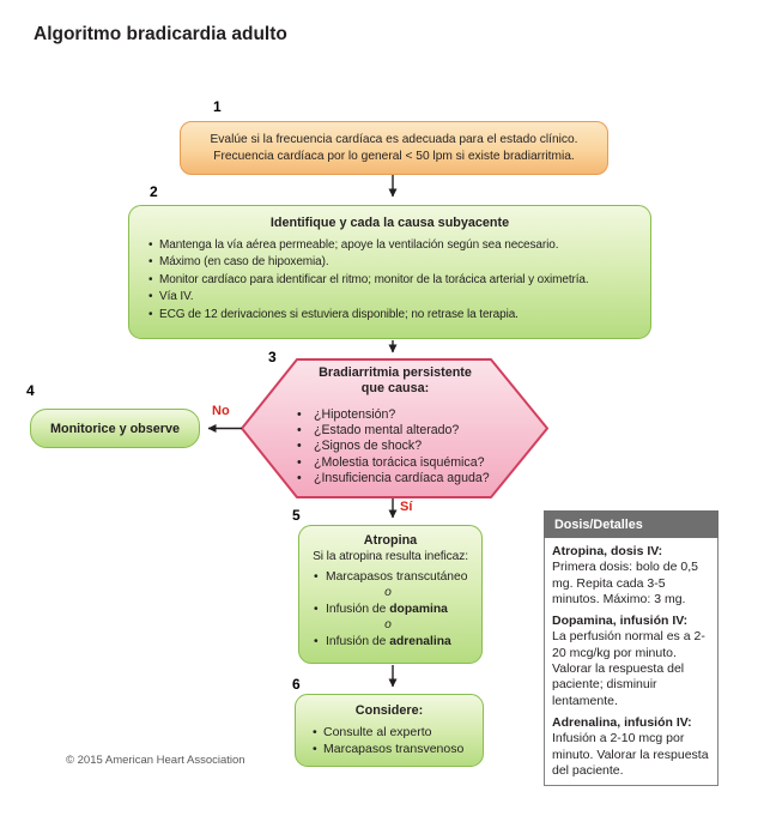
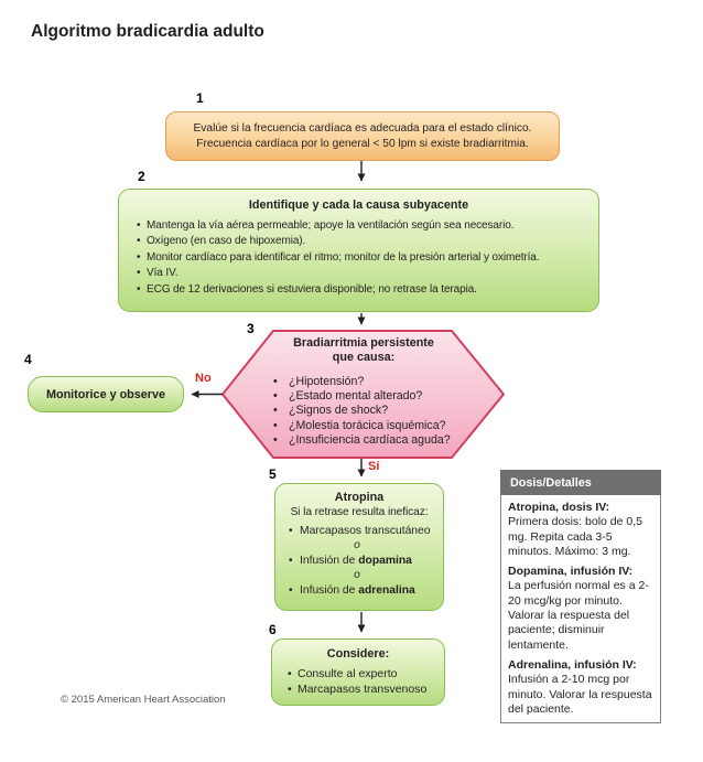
  Algoritmo bradicardia adulto
  1
  Evalúe si la frecuencia cardíaca es adecuada para el estado clínico.
  Frecuencia cardíaca por lo general < 50 lpm si existe bradiarritmia.
  2
  Identifique y cada la causa subyacente
  Mantenga la vía aérea permeable; apoye la ventilación según sea necesario.
- Máximo (en caso de hipoxemia).
+ Oxígeno (en caso de hipoxemia).
- Monitor cardíaco para identificar el ritmo; monitor de la torácica arterial y oximetría.
+ Monitor cardíaco para identificar el ritmo; monitor de la presión arterial y oximetría.
  Vía IV.
  ECG de 12 derivaciones si estuviera disponible; no retrase la terapia.
  3
  Bradiarritmia persistente
  que causa:
  ¿Hipotensión?
  ¿Estado mental alterado?
  ¿Signos de shock?
  ¿Molestia torácica isquémica?
  ¿Insuficiencia cardíaca aguda?
  4
  Monitorice y observe
  No
  Sí
  5
  Atropina
- Si la atropina resulta ineficaz:
+ Si la retrase resulta ineficaz:
  Marcapasos transcutáneo
  o
  Infusión de dopamina
  o
  Infusión de adrenalina
  6
  Considere:
  Consulte al experto
  Marcapasos transvenoso
  Dosis/Detalles
  Atropina, dosis IV:
  Primera dosis: bolo de 0,5 mg. Repita cada 3-5 minutos. Máximo: 3 mg.
  Dopamina, infusión IV:
  La perfusión normal es a 2-20 mcg/kg por minuto. Valorar la respuesta del paciente; disminuir lentamente.
  Adrenalina, infusión IV:
  Infusión a 2-10 mcg por minuto. Valorar la respuesta del paciente.
  © 2015 American Heart Association
